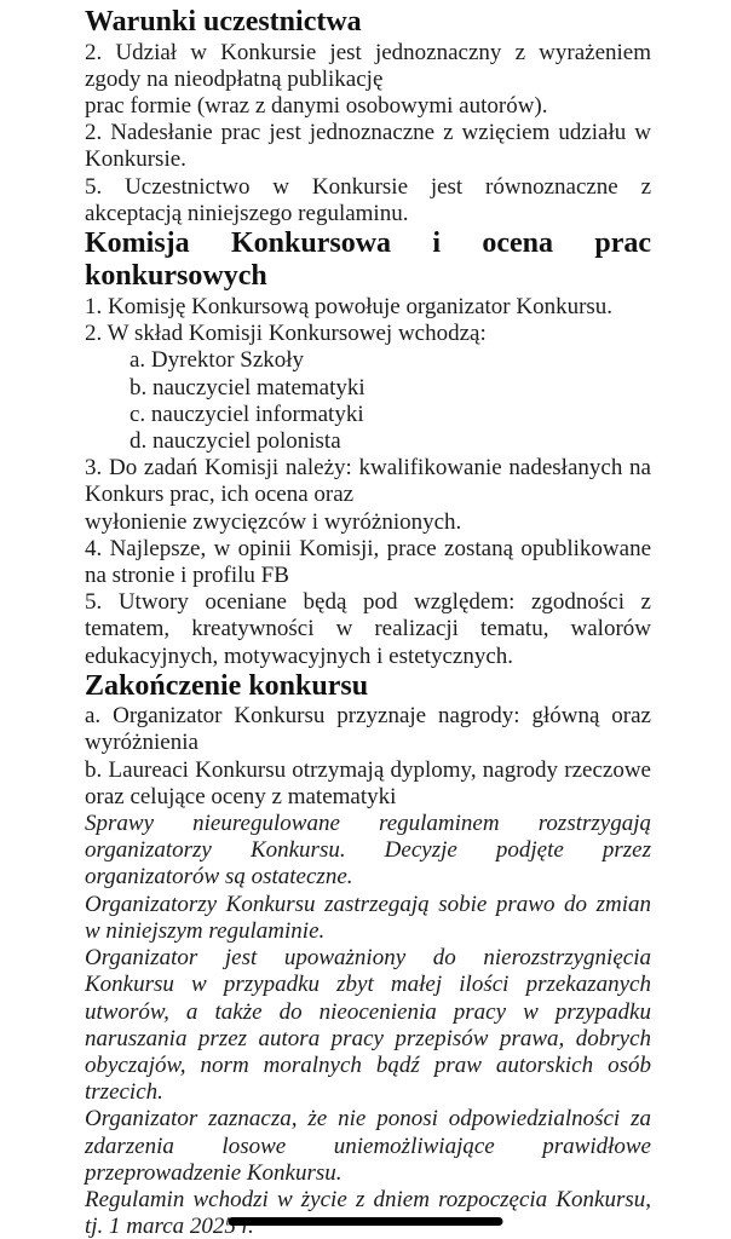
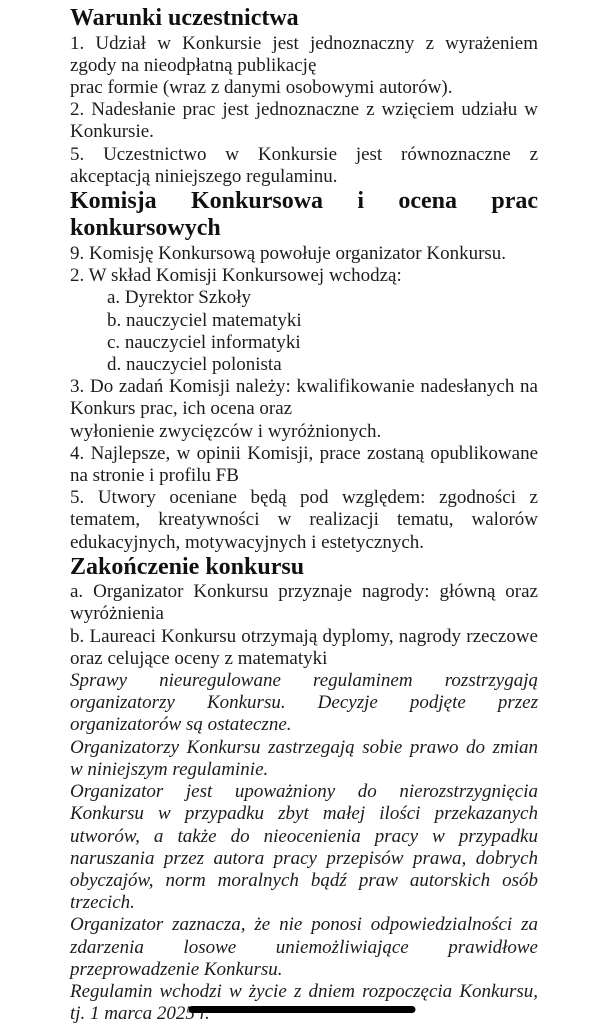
  Warunki uczestnictwa
- 2. Udział w Konkursie jest jednoznaczny z wyrażeniem zgody na nieodpłatną publikację
+ 1. Udział w Konkursie jest jednoznaczny z wyrażeniem zgody na nieodpłatną publikację
  prac formie (wraz z danymi osobowymi autorów).
  2. Nadesłanie prac jest jednoznaczne z wzięciem udziału w Konkursie.
  5. Uczestnictwo w Konkursie jest równoznaczne z akceptacją niniejszego regulaminu.
  Komisja Konkursowa i ocena prac konkursowych
- 1. Komisję Konkursową powołuje organizator Konkursu.
+ 9. Komisję Konkursową powołuje organizator Konkursu.
  2. W skład Komisji Konkursowej wchodzą:
  a. Dyrektor Szkoły
  b. nauczyciel matematyki
  c. nauczyciel informatyki
  d. nauczyciel polonista
  3. Do zadań Komisji należy: kwalifikowanie nadesłanych na Konkurs prac, ich ocena oraz
  wyłonienie zwycięzców i wyróżnionych.
  4. Najlepsze, w opinii Komisji, prace zostaną opublikowane na stronie i profilu FB
  5. Utwory oceniane będą pod względem: zgodności z tematem, kreatywności w realizacji tematu, walorów edukacyjnych, motywacyjnych i estetycznych.
  Zakończenie konkursu
  a. Organizator Konkursu przyznaje nagrody: główną oraz wyróżnienia
  b. Laureaci Konkursu otrzymają dyplomy, nagrody rzeczowe oraz celujące oceny z matematyki
  Sprawy nieuregulowane regulaminem rozstrzygają organizatorzy Konkursu. Decyzje podjęte przez organizatorów są ostateczne.
  Organizatorzy Konkursu zastrzegają sobie prawo do zmian w niniejszym regulaminie.
  Organizator jest upoważniony do nierozstrzygnięcia Konkursu w przypadku zbyt małej ilości przekazanych utworów, a także do nieocenienia pracy w przypadku naruszania przez autora pracy przepisów prawa, dobrych obyczajów, norm moralnych bądź praw autorskich osób trzecich.
  Organizator zaznacza, że nie ponosi odpowiedzialności za zdarzenia losowe uniemożliwiające prawidłowe przeprowadzenie Konkursu.
  Regulamin wchodzi w życie z dniem rozpoczęcia Konkursu, tj. 1 marca 2025 r.
